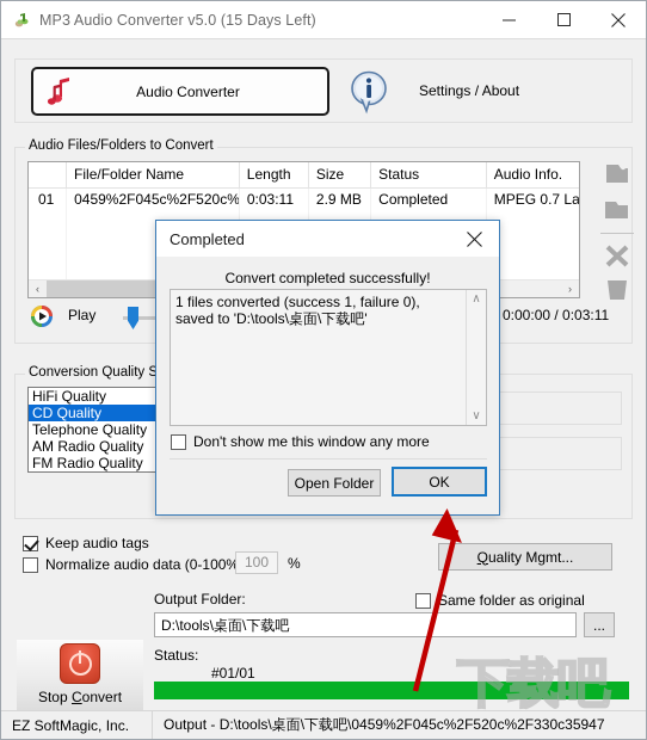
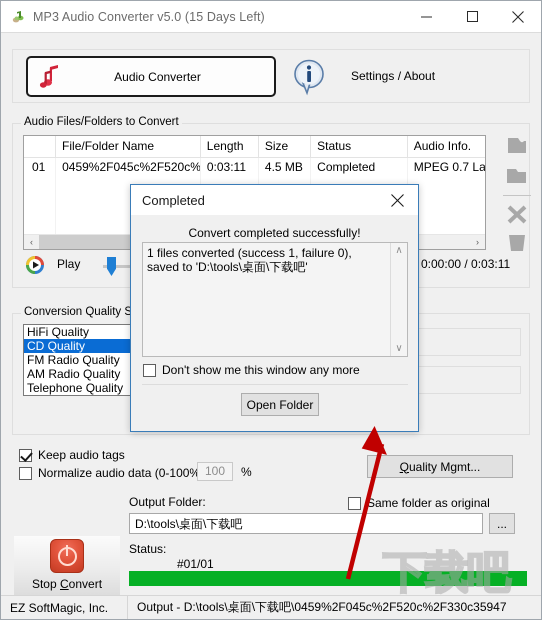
  MP3 Audio Converter v5.0 (15 Days Left)
  Audio Converter
  Settings / About
  Audio Files/Folders to Convert
  File/Folder Name
  Length
  Size
  Status
  Audio Info.
  01
  0459%2F045c%2F520c%
  0:03:11
- 2.9 MB
+ 4.5 MB
  Completed
  MPEG 0.7 La
  ‹
  ›
  Play
  0:00:00 / 0:03:11
  Conversion Quality S
  HiFi Quality
  CD Quality
- Telephone Quality
+ FM Radio Quality
  AM Radio Quality
- FM Radio Quality
+ Telephone Quality
  Keep audio tags
  Normalize audio data (0-100%
  100
  %
  Quality Mgmt...
  Output Folder:
  Same folder as original
  D:\tools\桌面\下载吧
  ...
  Stop Convert
  Status:
  #01/01
  下载吧
  EZ SoftMagic, Inc.
  Output - D:\tools\桌面\下载吧\0459%2F045c%2F520c%2F330c35947
  Completed
  Convert completed successfully!
  1 files converted (success 1, failure 0), saved to 'D:\tools\桌面\下载吧'
  ∧
  ∨
  Don't show me this window any more
  Open Folder
- OK
